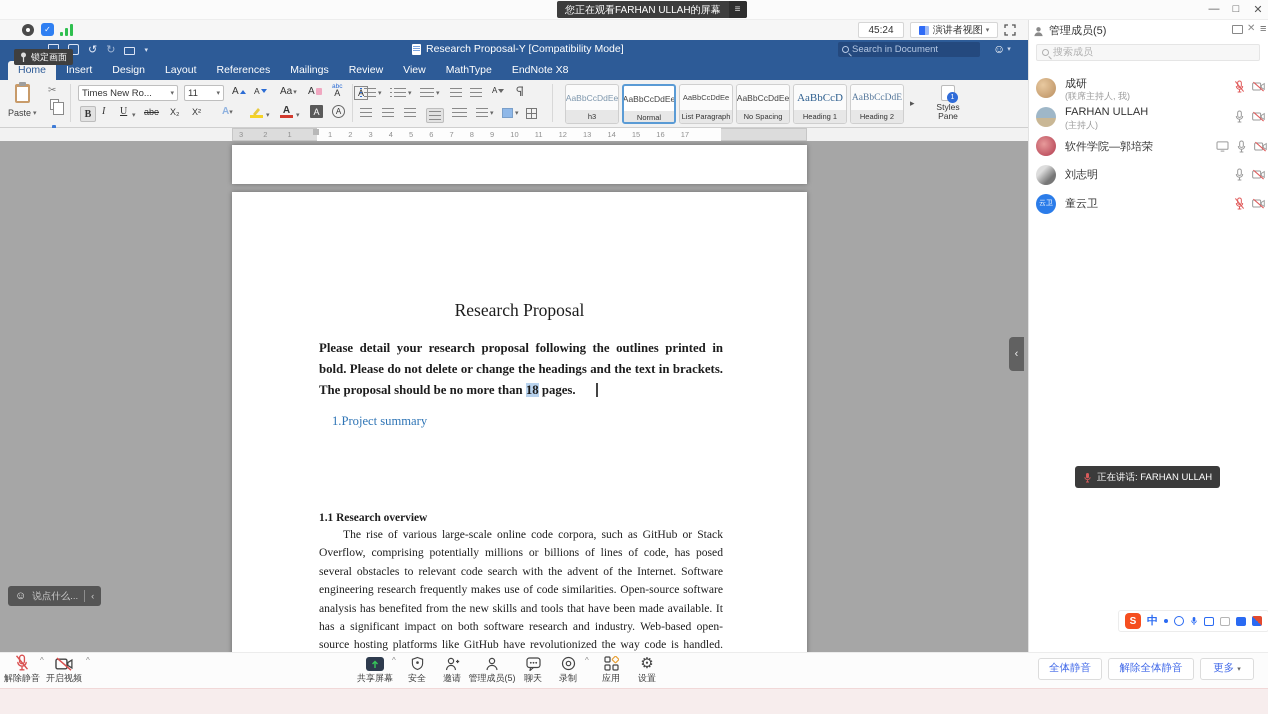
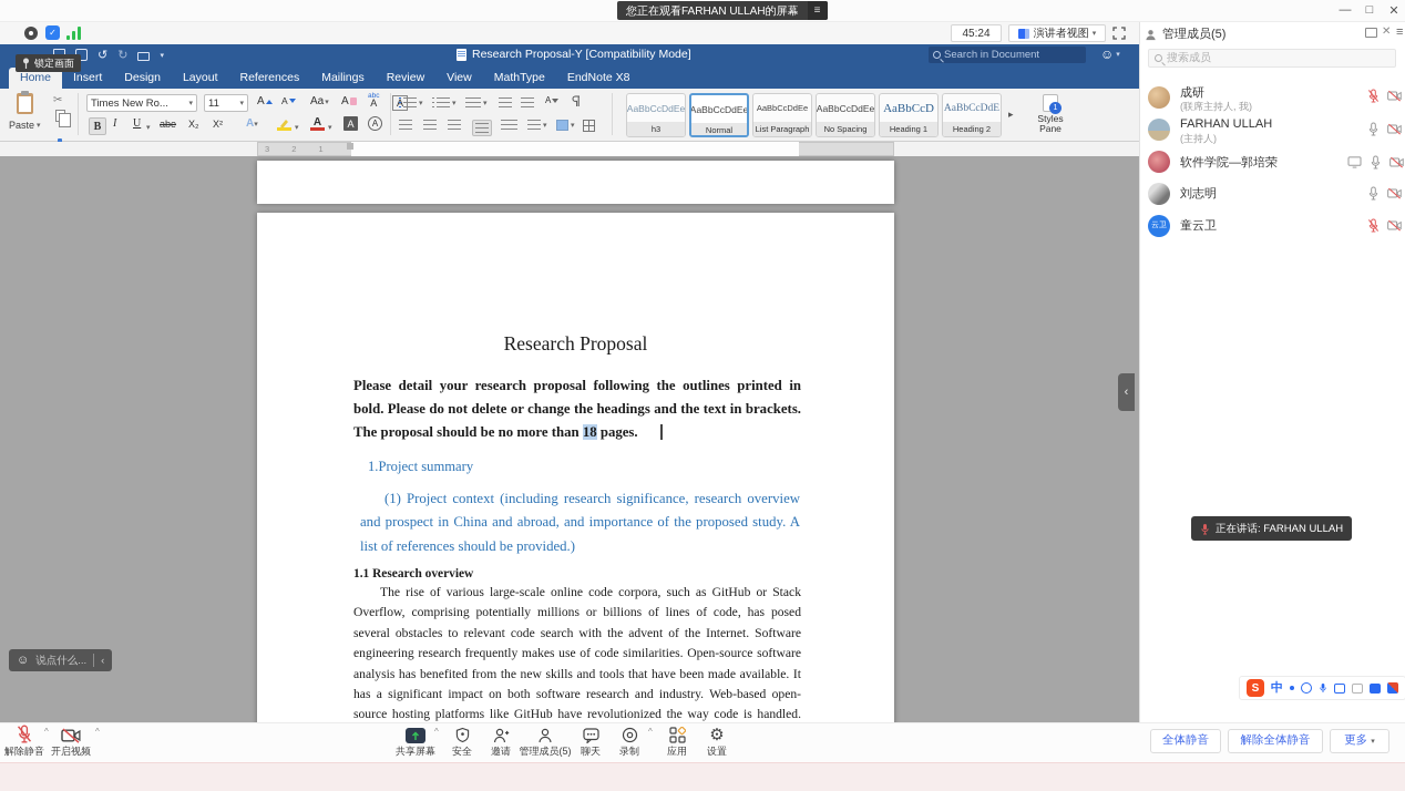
  您正在观看FARHAN ULLAH的屏幕
  ≡
  —
  □
  ✕
  ✓
  45:24
  演讲者视图
  ↺
  ↻
  Research Proposal-Y [Compatibility Mode]
  Search in Document
  ☺
  Home
  Insert
  Design
  Layout
  References
  Mailings
  Review
  View
  MathType
  EndNote X8
  锁定画面
  Paste
  ✂
  Times New Ro...
  11
  A
  A
  Aa
  A
  A
  B
  I
  U
  abe
  X₂
  X²
  A
  A
  A
  A
  A
  AaBbCcDdEe
  h3
  AaBbCcDdEe
  Normal
  AaBbCcDdEe
  List Paragraph
  AaBbCcDdEe
  No Spacing
  AaBbCcD
  Heading 1
  AaBbCcDdE
  Heading 2
  ▸
  Styles Pane
  3 2 1
- 1 2 3 4 5 6 7 8 9 10 11 12 13 14 15 16 17
  Research Proposal
  Please detail your research proposal following the outlines printed in bold. Please do not delete or change the headings and the text in brackets. The proposal should be no more than 18 pages.
  1.Project summary
+ (1) Project context (including research significance, research overview and prospect in China and abroad, and importance of the proposed study. A list of references should be provided.)
  1.1 Research overview
  The rise of various large-scale online code corpora, such as GitHub or Stack Overflow, comprising potentially millions or billions of lines of code, has posed several obstacles to relevant code search with the advent of the Internet. Software engineering research frequently makes use of code similarities. Open-source software analysis has benefited from the new skills and tools that have been made available. It has a significant impact on both software research and industry. Web-based open-source hosting platforms like GitHub have revolutionized the way code is handled.
  ‹
  管理成员(5)
  ✕
  ≡
  搜索成员
  成研
  (联席主持人, 我)
  FARHAN ULLAH
  (主持人)
  软件学院—郭培荣
  刘志明
  童云卫
  正在讲话: FARHAN ULLAH
  S
  中
  全体静音
  解除全体静音
  更多
  解除静音
  ^
  开启视频
  ^
  共享屏幕
  ^
  安全
  邀请
  管理成员(5)
  聊天
  录制
  ^
  应用
  ⚙
  设置
  ☺
  说点什么...
  ‹
